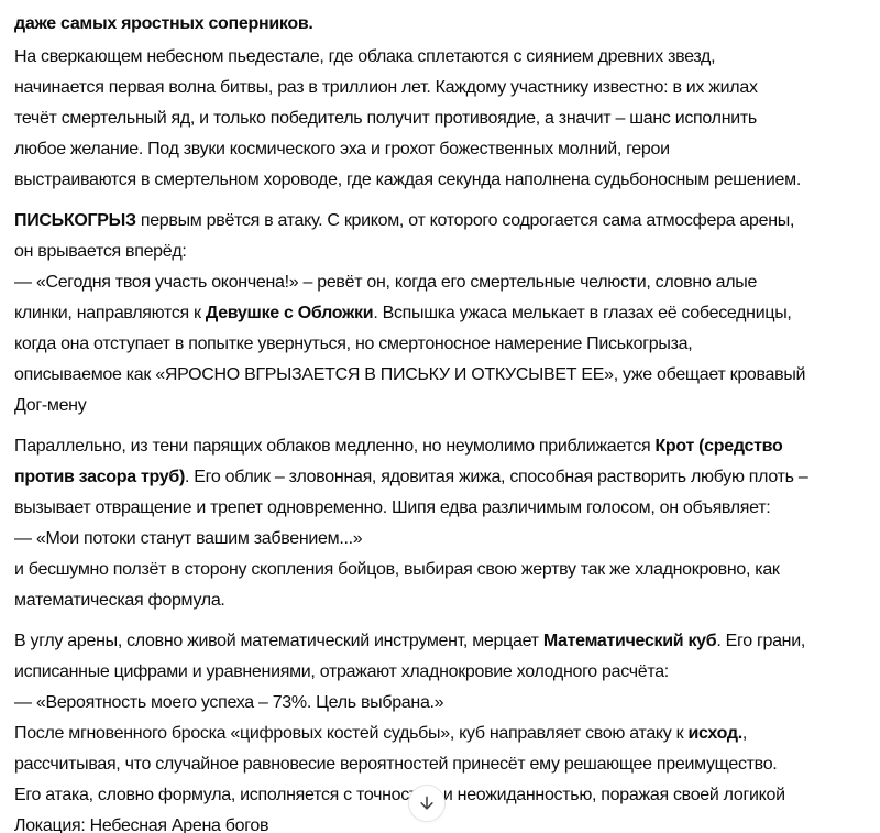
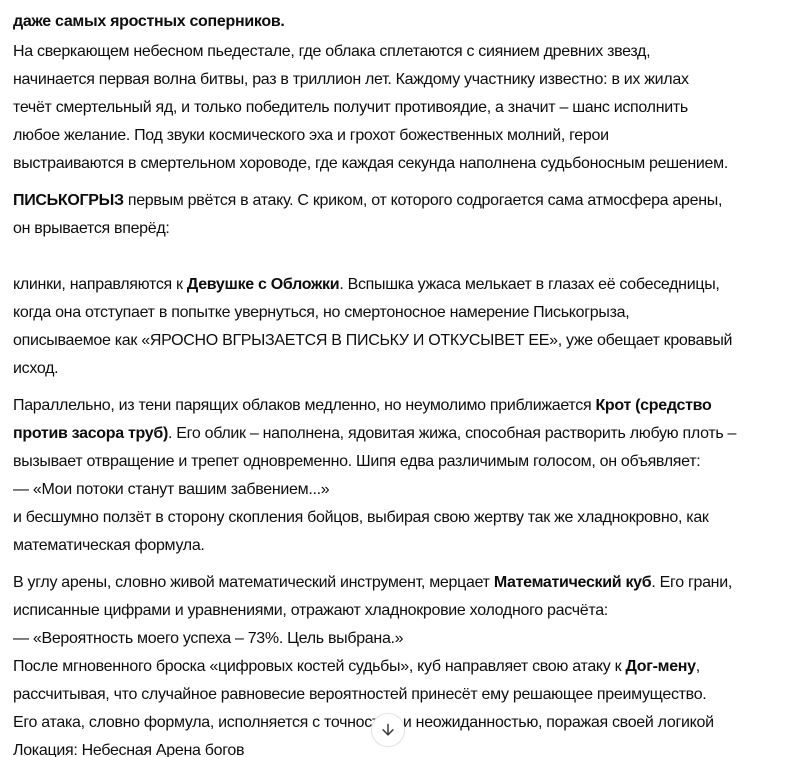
  даже самых яростных соперников.
  На сверкающем небесном пьедестале, где облака сплетаются с сиянием древних звезд,
  начинается первая волна битвы, раз в триллион лет. Каждому участнику известно: в их жилах
  течёт смертельный яд, и только победитель получит противоядие, а значит – шанс исполнить
  любое желание. Под звуки космического эха и грохот божественных молний, герои
  выстраиваются в смертельном хороводе, где каждая секунда наполнена судьбоносным решением.
  ПИСЬКОГРЫЗ первым рвётся в атаку. С криком, от которого содрогается сама атмосфера арены,
  он врывается вперёд:
- — «Сегодня твоя участь окончена!» – ревёт он, когда его смертельные челюсти, словно алые
  клинки, направляются к Девушке с Обложки. Вспышка ужаса мелькает в глазах её собеседницы,
  когда она отступает в попытке увернуться, но смертоносное намерение Писькогрыза,
  описываемое как «ЯРОСНО ВГРЫЗАЕТСЯ В ПИСЬКУ И ОТКУСЫВЕТ ЕЕ», уже обещает кровавый
- Дог-мену
+ исход.
  Параллельно, из тени парящих облаков медленно, но неумолимо приближается Крот (средство
- против засора труб). Его облик – зловонная, ядовитая жижа, способная растворить любую плоть –
+ против засора труб). Его облик – наполнена, ядовитая жижа, способная растворить любую плоть –
  вызывает отвращение и трепет одновременно. Шипя едва различимым голосом, он объявляет:
  — «Мои потоки станут вашим забвением...»
  и бесшумно ползёт в сторону скопления бойцов, выбирая свою жертву так же хладнокровно, как
  математическая формула.
  В углу арены, словно живой математический инструмент, мерцает Математический куб. Его грани,
  исписанные цифрами и уравнениями, отражают хладнокровие холодного расчёта:
  — «Вероятность моего успеха – 73%. Цель выбрана.»
- После мгновенного броска «цифровых костей судьбы», куб направляет свою атаку к исход.,
+ После мгновенного броска «цифровых костей судьбы», куб направляет свою атаку к Дог-мену,
  рассчитывая, что случайное равновесие вероятностей принесёт ему решающее преимущество.
  Его атака, словно формула, исполняется с точнос и неожиданностью, поражая своей логикой
  Локация: Небесная Арена богов
